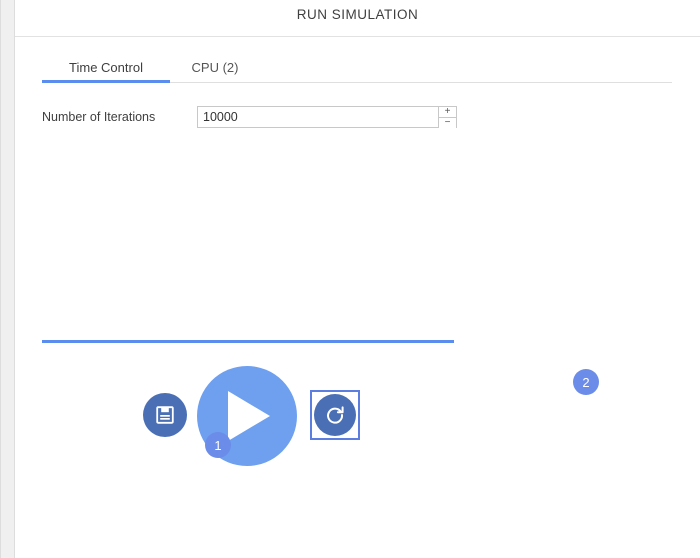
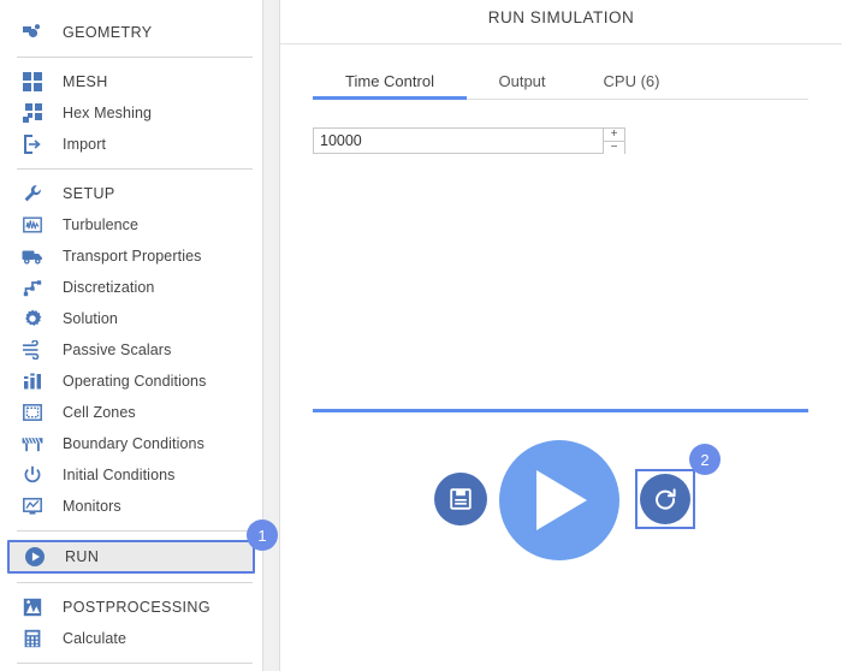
+ GEOMETRY
+ MESH
+ Hex Meshing
+ Import
+ SETUP
+ Turbulence
+ Transport Properties
+ Discretization
+ Solution
+ Passive Scalars
+ Operating Conditions
+ Cell Zones
+ Boundary Conditions
+ Initial Conditions
+ Monitors
+ RUN
+ POSTPROCESSING
+ Calculate
  RUN SIMULATION
  Time Control
+ Output
- CPU (2)
+ CPU (6)
- Number of Iterations
  10000
  +
  −
  1
  2
